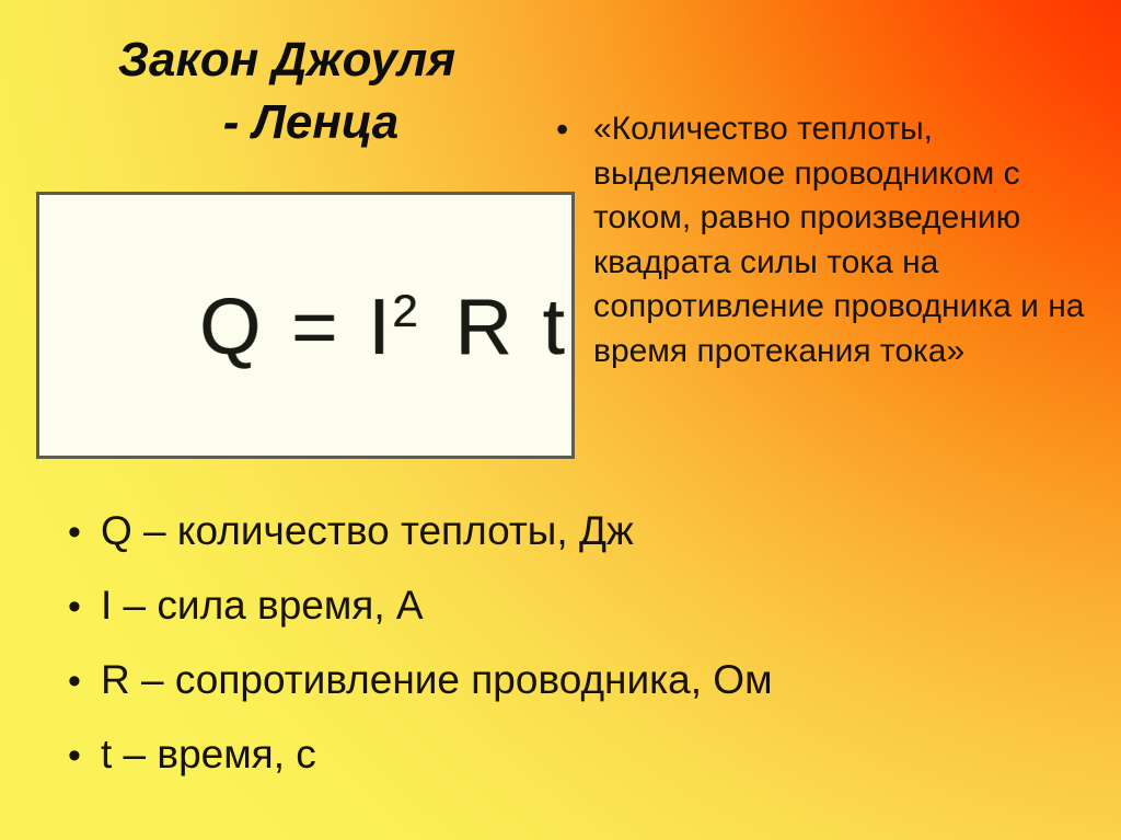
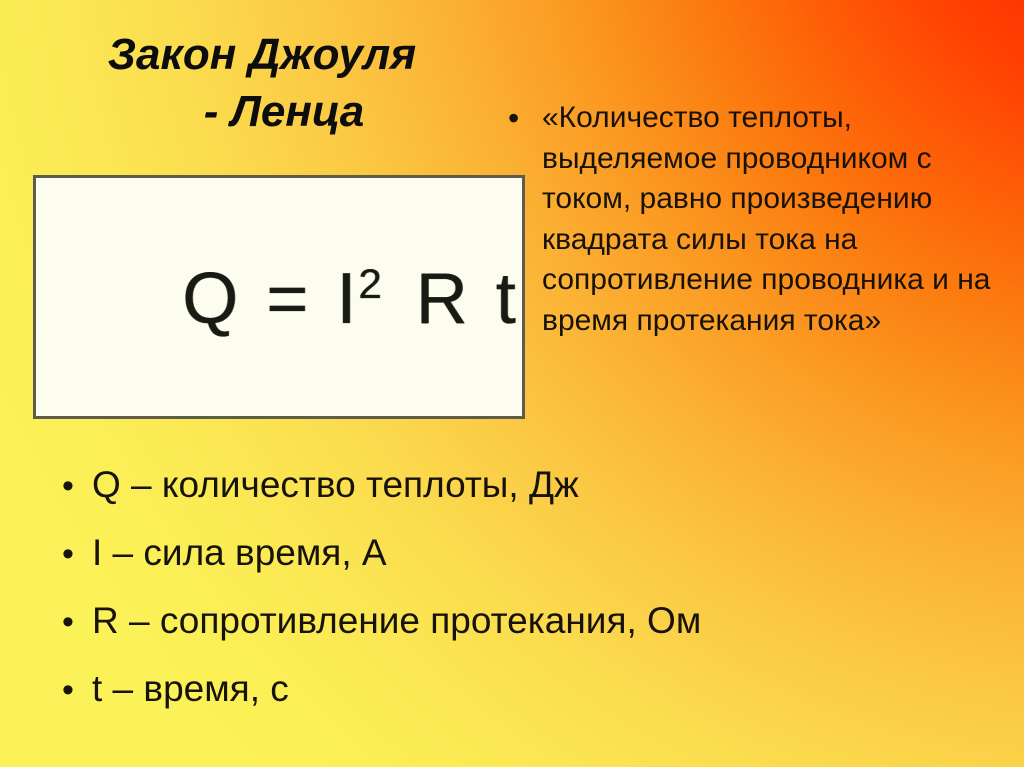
  Закон Джоуля
  - Ленца
  Q = I2 R t
  •
  «Количество теплоты, выделяемое проводником с током, равно произведению квадрата силы тока на сопротивление проводника и на время протекания тока»
  •
  Q – количество теплоты, Дж
  •
  I – сила время, А
  •
- R – сопротивление проводника, Ом
+ R – сопротивление протекания, Ом
  •
  t – время, с
